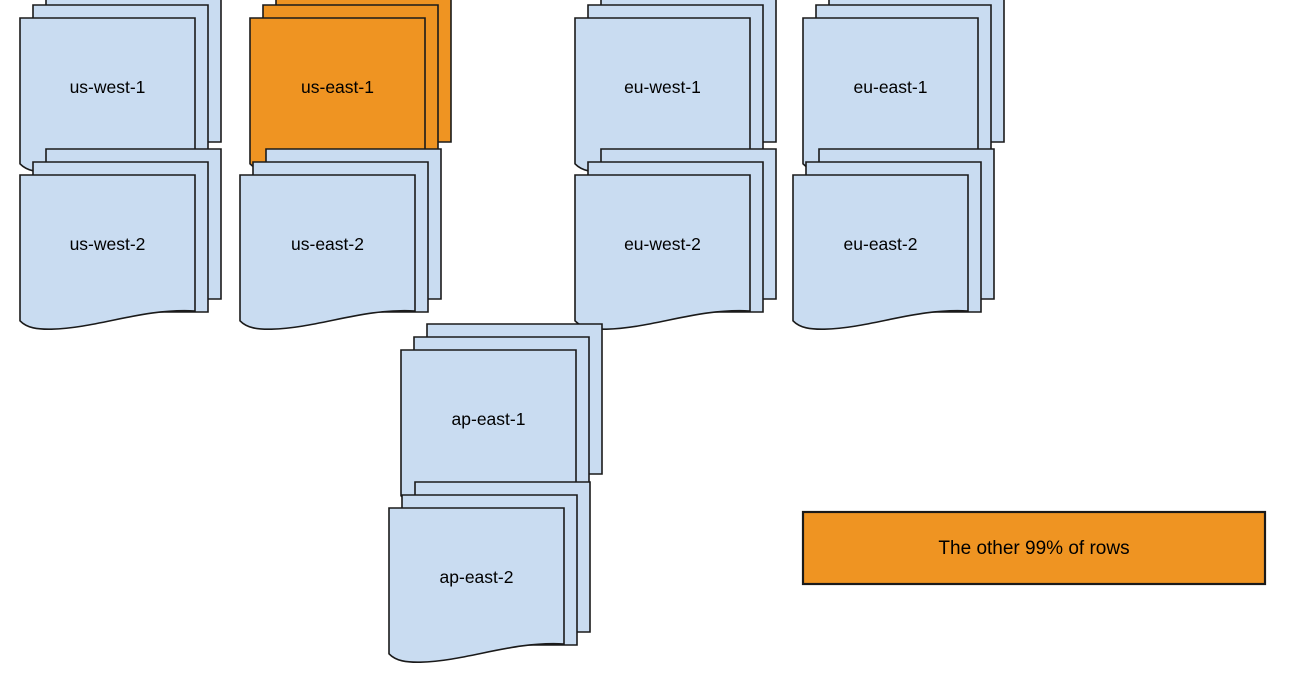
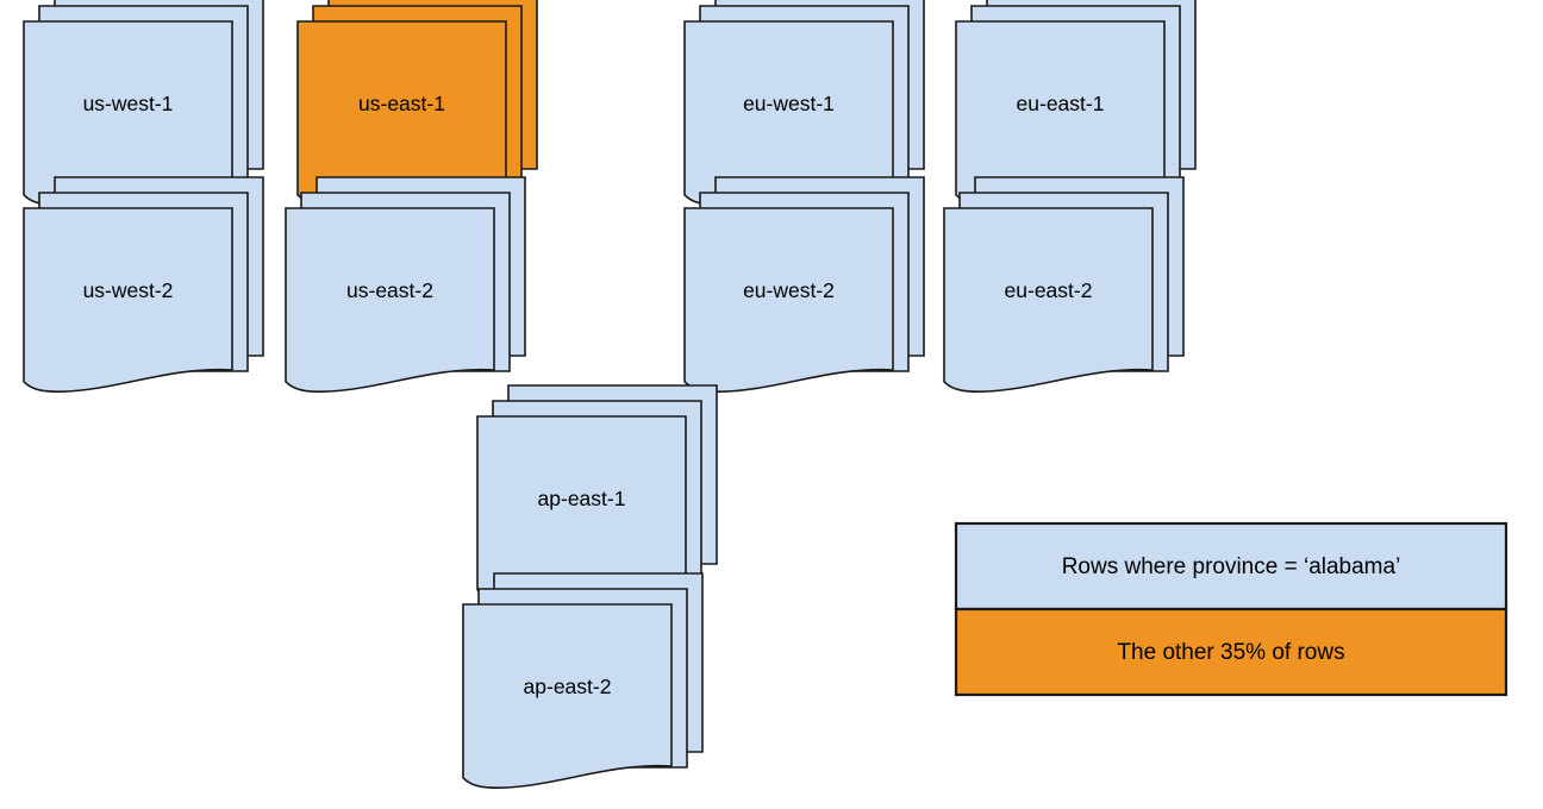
  us-west-1
  us-east-1
  eu-west-1
  eu-east-1
  us-west-2
  us-east-2
  eu-west-2
  eu-east-2
  ap-east-1
  ap-east-2
+ Rows where province = ‘alabama’
- The other 99% of rows
+ The other 35% of rows
